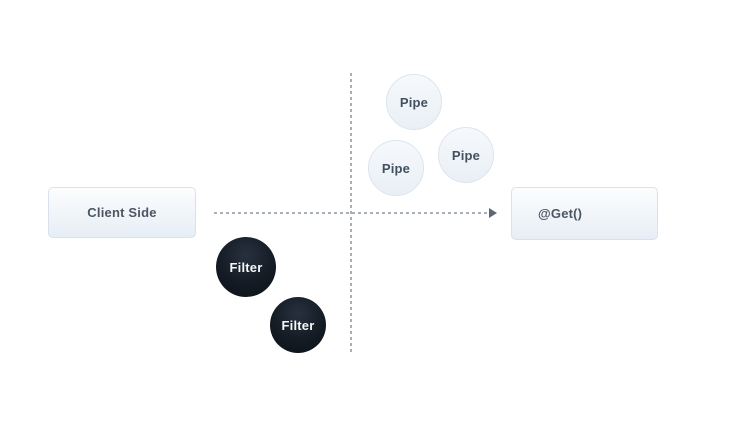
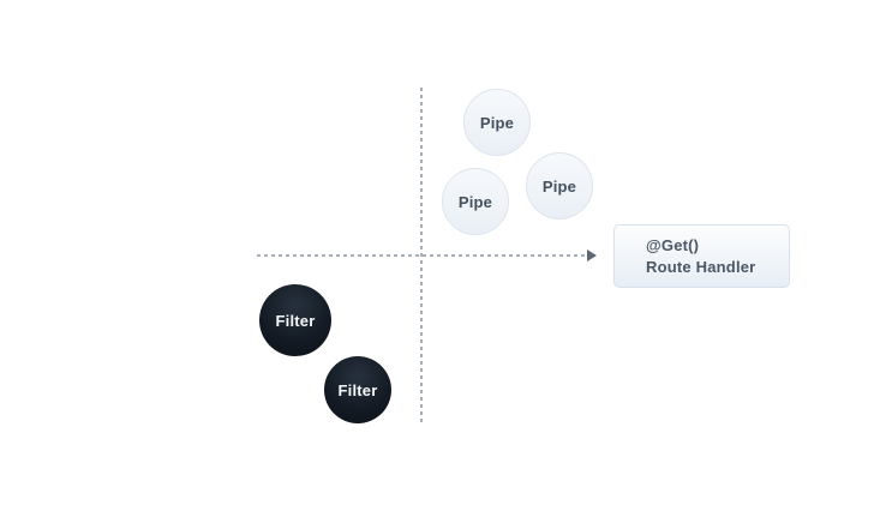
- Client Side
  @Get()
+ Route Handler
  Pipe
  Pipe
  Pipe
  Filter
  Filter
